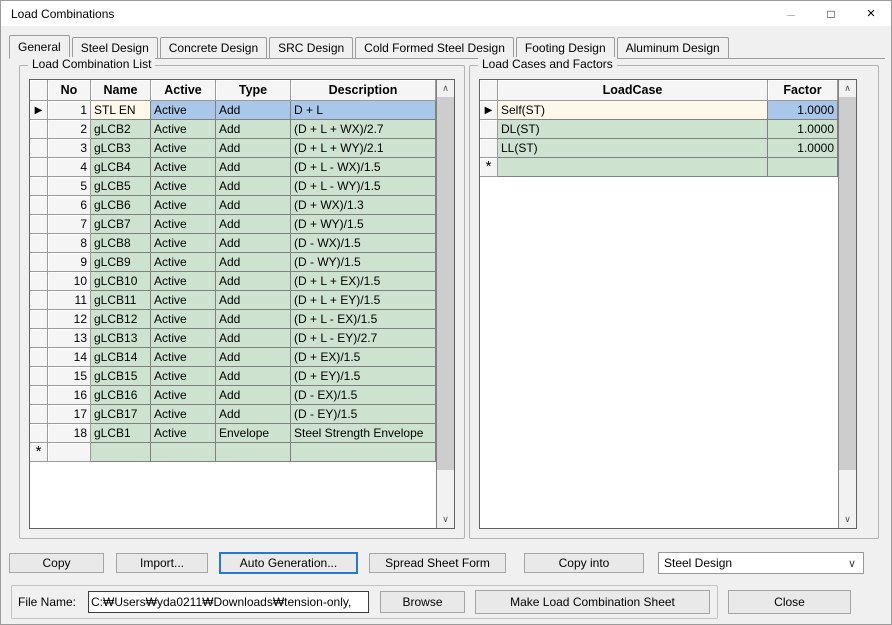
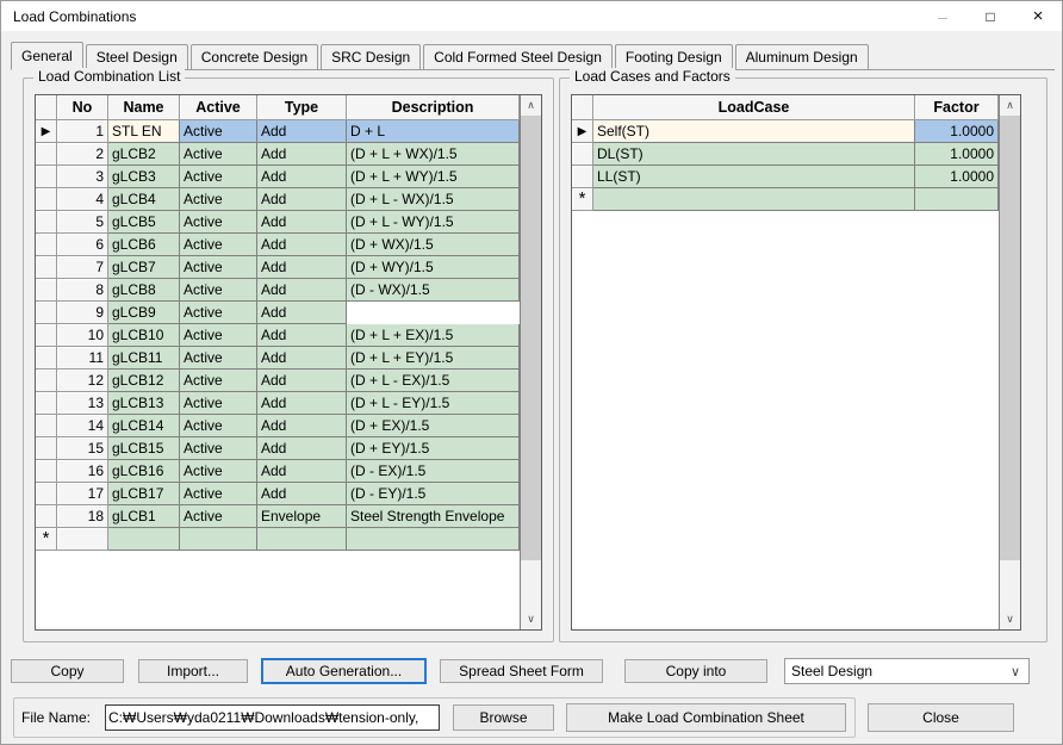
  Load Combinations
  –
  □
  ×
  General
  Steel Design
  Concrete Design
  SRC Design
  Cold Formed Steel Design
  Footing Design
  Aluminum Design
  Load Combination List
  No
  Name
  Active
  Type
  Description
  ▶
  1
  STL EN
  Active
  Add
  D + L
  2
  gLCB2
  Active
  Add
- (D + L + WX)/2.7
+ (D + L + WX)/1.5
  3
  gLCB3
  Active
  Add
- (D + L + WY)/2.1
+ (D + L + WY)/1.5
  4
  gLCB4
  Active
  Add
  (D + L - WX)/1.5
  5
  gLCB5
  Active
  Add
  (D + L - WY)/1.5
  6
  gLCB6
  Active
  Add
- (D + WX)/1.3
+ (D + WX)/1.5
  7
  gLCB7
  Active
  Add
  (D + WY)/1.5
  8
  gLCB8
  Active
  Add
  (D - WX)/1.5
  9
  gLCB9
  Active
  Add
- (D - WY)/1.5
  10
  gLCB10
  Active
  Add
  (D + L + EX)/1.5
  11
  gLCB11
  Active
  Add
  (D + L + EY)/1.5
  12
  gLCB12
  Active
  Add
  (D + L - EX)/1.5
  13
  gLCB13
  Active
  Add
- (D + L - EY)/2.7
+ (D + L - EY)/1.5
  14
  gLCB14
  Active
  Add
  (D + EX)/1.5
  15
  gLCB15
  Active
  Add
  (D + EY)/1.5
  16
  gLCB16
  Active
  Add
  (D - EX)/1.5
  17
  gLCB17
  Active
  Add
  (D - EY)/1.5
  18
  gLCB1
  Active
  Envelope
  Steel Strength Envelope
  *
  ∧
  ∨
  Load Cases and Factors
  LoadCase
  Factor
  ▶
  Self(ST)
  1.0000
  DL(ST)
  1.0000
  LL(ST)
  1.0000
  *
  ∧
  ∨
  Copy
  Import...
  Auto Generation...
  Spread Sheet Form
  Copy into
  Steel Design
  ∨
  File Name:
  C:₩Users₩yda0211₩Downloads₩tension-only,
  Browse
  Make Load Combination Sheet
  Close
